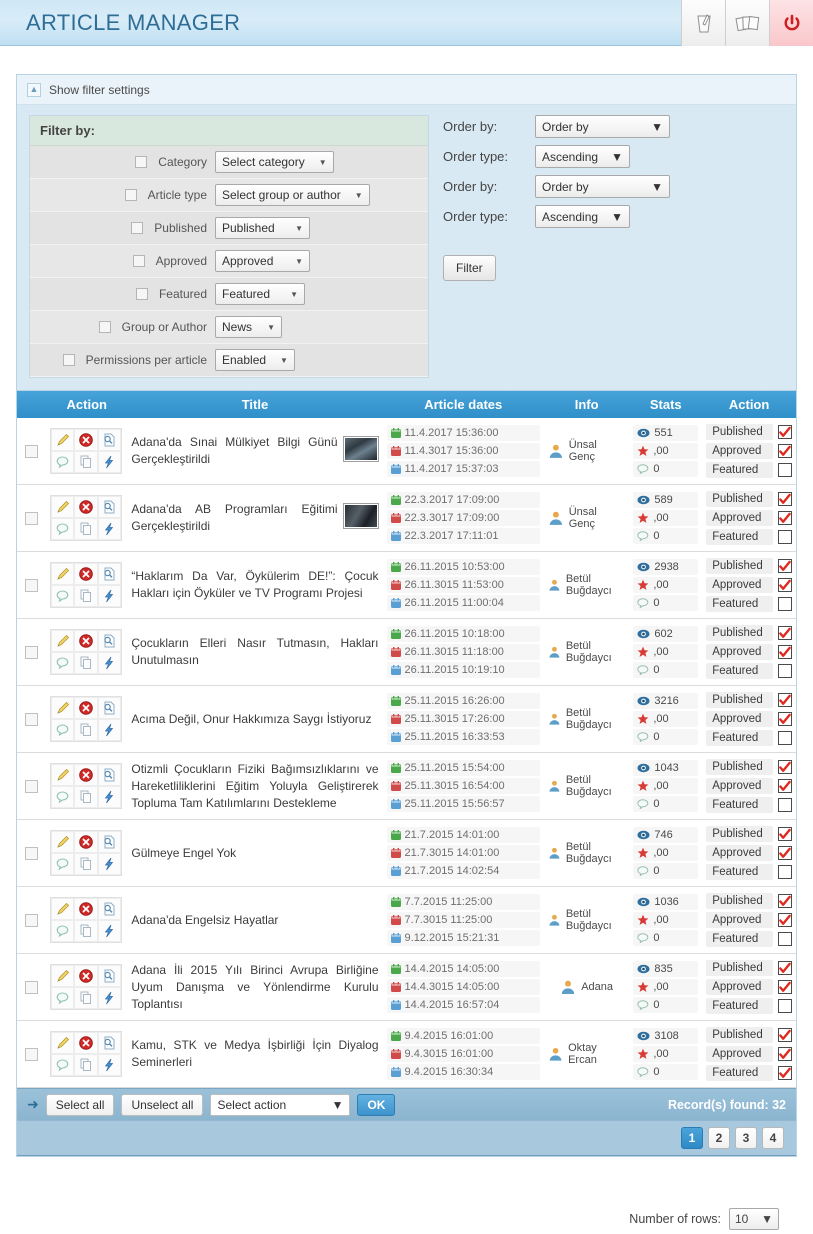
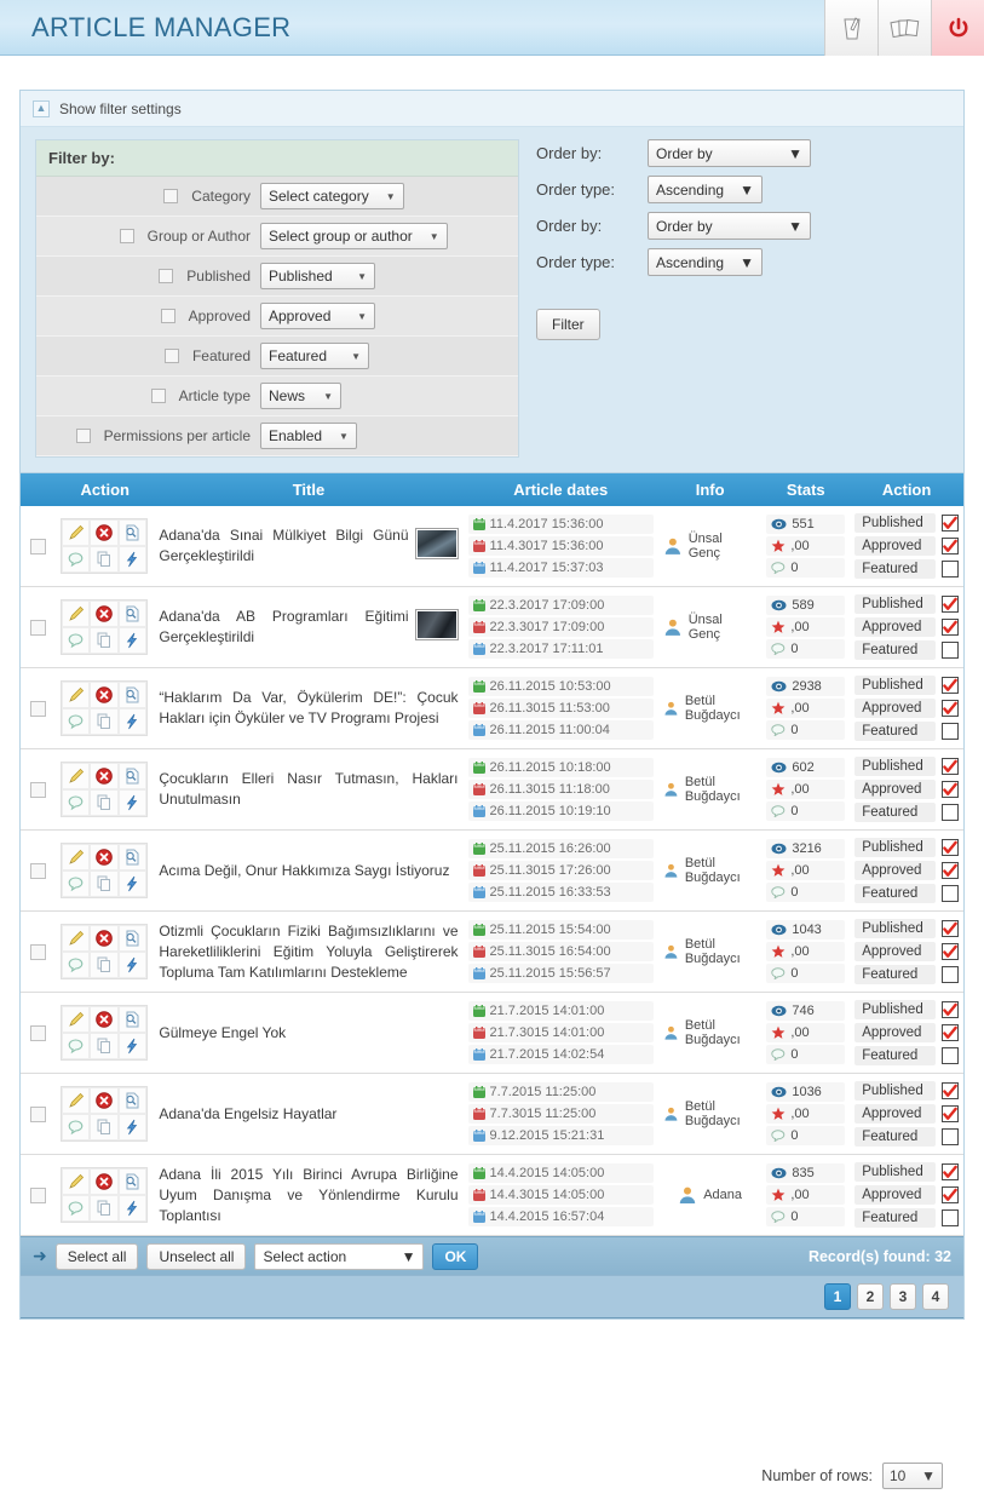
  ARTICLE MANAGER
  ▲
  Show filter settings
  Filter by:
  Category
  Select category
  ▼
- Article type
+ Group or Author
  Select group or author
  ▼
  Published
  Published
  ▼
  Approved
  Approved
  ▼
  Featured
  Featured
  ▼
- Group or Author
+ Article type
  News
  ▼
  Permissions per article
  Enabled
  ▼
  Order by:
  Order by
  ▼
  Order type:
  Ascending
  ▼
  Order by:
  Order by
  ▼
  Order type:
  Ascending
  ▼
  Filter
  	Action	Title	Article dates	Info	Stats	Action
  		Adana'da Sınai Mülkiyet Bilgi Günü Gerçekleştirildi	11.4.2017 15:36:0011.4.3017 15:36:0011.4.2017 15:37:03	Ünsal Genç	551,000	PublishedApprovedFeatured
  		Adana'da AB Programları Eğitimi Gerçekleştirildi	22.3.2017 17:09:0022.3.3017 17:09:0022.3.2017 17:11:01	Ünsal Genç	589,000	PublishedApprovedFeatured
  		“Haklarım Da Var, Öykülerim DE!”: Çocuk Hakları için Öyküler ve TV Programı Projesi	26.11.2015 10:53:0026.11.3015 11:53:0026.11.2015 11:00:04	Betül Buğdaycı	2938,000	PublishedApprovedFeatured
  		Çocukların Elleri Nasır Tutmasın, Hakları Unutulmasın	26.11.2015 10:18:0026.11.3015 11:18:0026.11.2015 10:19:10	Betül Buğdaycı	602,000	PublishedApprovedFeatured
  		Acıma Değil, Onur Hakkımıza Saygı İstiyoruz	25.11.2015 16:26:0025.11.3015 17:26:0025.11.2015 16:33:53	Betül Buğdaycı	3216,000	PublishedApprovedFeatured
  		Otizmli Çocukların Fiziki Bağımsızlıklarını ve Hareketliliklerini Eğitim Yoluyla Geliştirerek Topluma Tam Katılımlarını Destekleme	25.11.2015 15:54:0025.11.3015 16:54:0025.11.2015 15:56:57	Betül Buğdaycı	1043,000	PublishedApprovedFeatured
  		Gülmeye Engel Yok	21.7.2015 14:01:0021.7.3015 14:01:0021.7.2015 14:02:54	Betül Buğdaycı	746,000	PublishedApprovedFeatured
  		Adana'da Engelsiz Hayatlar	7.7.2015 11:25:007.7.3015 11:25:009.12.2015 15:21:31	Betül Buğdaycı	1036,000	PublishedApprovedFeatured
  		Adana İli 2015 Yılı Birinci Avrupa Birliğine Uyum Danışma ve Yönlendirme Kurulu Toplantısı	14.4.2015 14:05:0014.4.3015 14:05:0014.4.2015 16:57:04	Adana	835,000	PublishedApprovedFeatured
- 		Kamu, STK ve Medya İşbirliği İçin Diyalog Seminerleri	9.4.2015 16:01:009.4.3015 16:01:009.4.2015 16:30:34	Oktay Ercan	3108,000	PublishedApprovedFeatured
  ➜
  Select all
  Unselect all
  Select action
  ▼
  OK
  Record(s) found: 32
  1
  2
  3
  4
  Number of rows:
  10
  ▼
